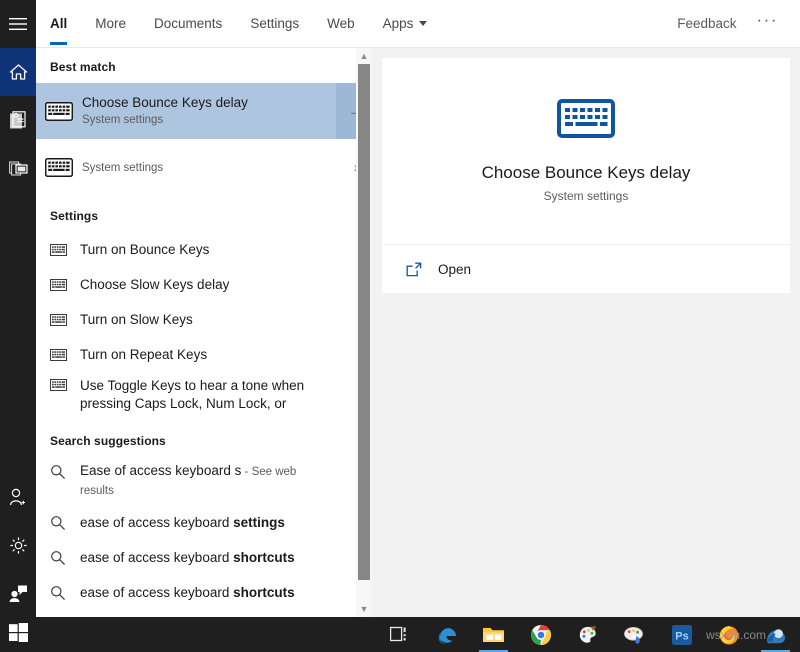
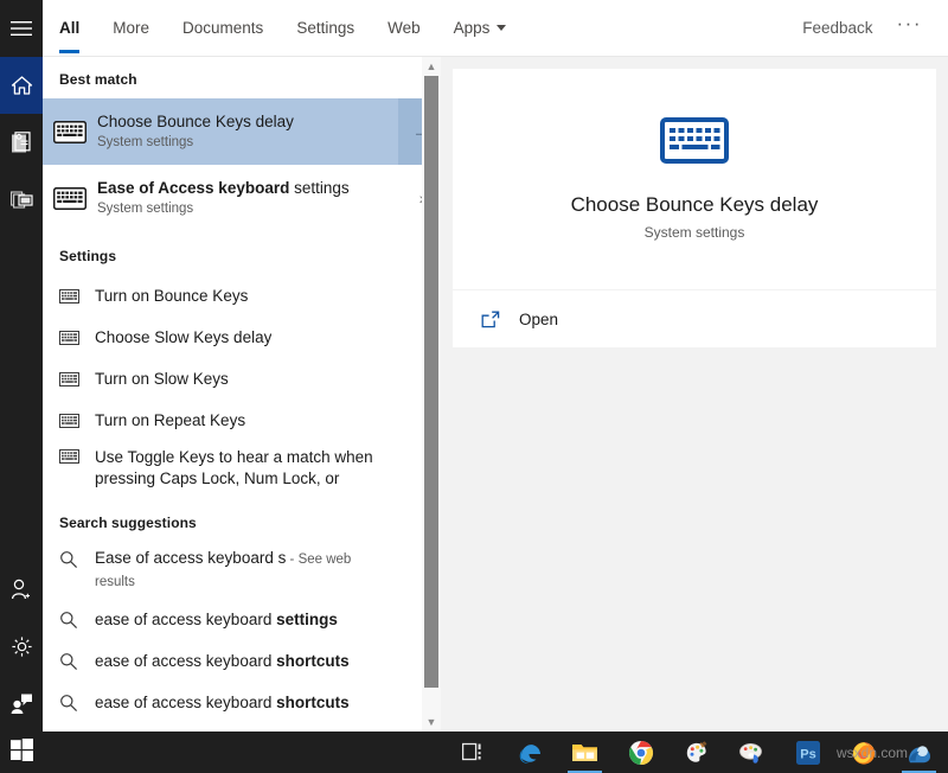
  All
  More
  Documents
  Settings
  Web
  Apps
  Feedback
  ···
  Best match
  Choose Bounce Keys delay
  System settings
+ Ease of Access keyboard settings
  System settings
  Settings
  Turn on Bounce Keys
  Choose Slow Keys delay
  Turn on Slow Keys
  Turn on Repeat Keys
- Use Toggle Keys to hear a tone when pressing Caps Lock, Num Lock, or
+ Use Toggle Keys to hear a match when pressing Caps Lock, Num Lock, or
  Search suggestions
  Ease of access keyboard s - See web results
  ease of access keyboard settings
  ease of access keyboard shortcuts
  ease of access keyboard shortcuts
  ▲
  ▼
  Choose Bounce Keys delay
  System settings
  Open
  Ps
  wsxdn.com
